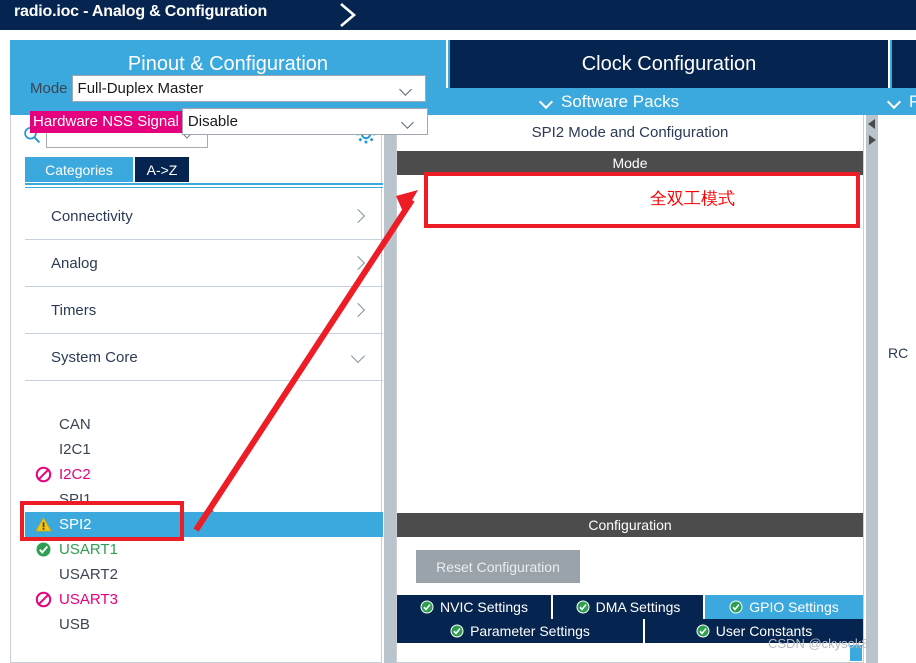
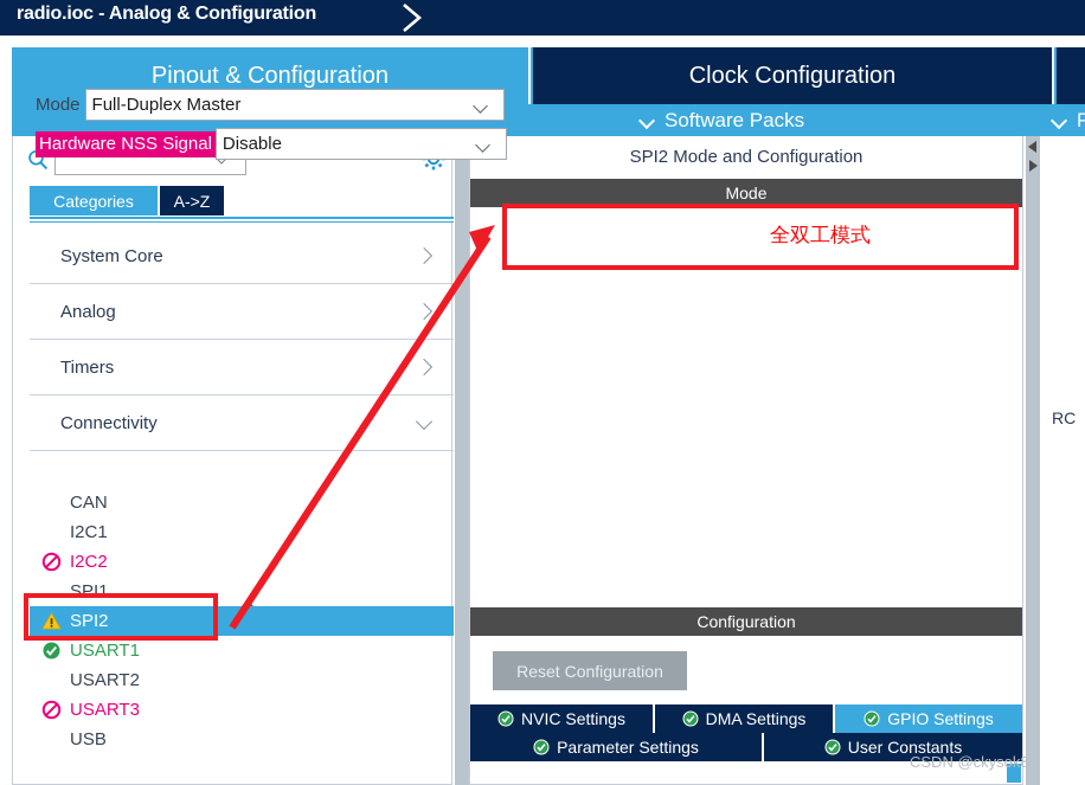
  radio.ioc - Analog & Configuration
  Pinout & Configuration
  Clock Configuration
  Software Packs
  Categories
  A->Z
- Connectivity
+ System Core
  Analog
  Timers
- System Core
+ Connectivity
  CAN
  I2C1
  I2C2
  SPI1
  SPI2
  USART1
  USART2
  USART3
  USB
  SPI2 Mode and Configuration
  Mode
  Configuration
  Mode
  Full-Duplex Master
  Hardware NSS Signal
  Disable
  Reset Configuration
  NVIC Settings
  DMA Settings
  GPIO Settings
  Parameter Settings
  User Constants
  RC
  全双工模式
  CSDN @ckysok8
